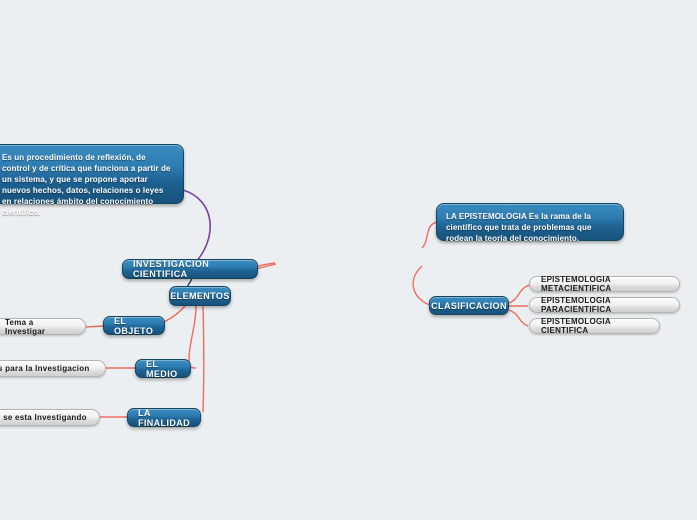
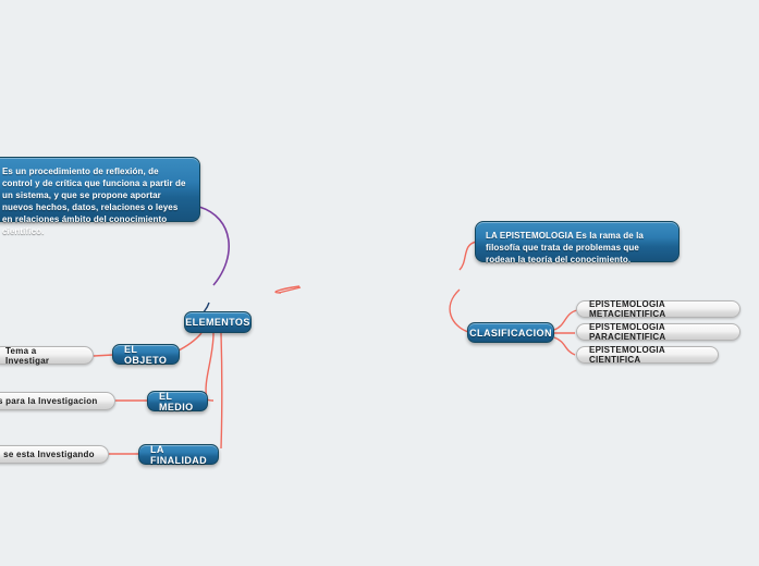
  Es un procedimiento de reflexión, de control y de crítica que funciona a partir de un sistema, y que se propone aportar nuevos hechos, datos, relaciones o leyes en relaciones ámbito del conocimiento científico.
- LA EPISTEMOLOGIA Es la rama de la científico que trata de problemas que rodean la teoría del conocimiento.
+ LA EPISTEMOLOGIA Es la rama de la filosofía que trata de problemas que rodean la teoría del conocimiento.
- INVESTIGACION CIENTIFICA
  ELEMENTOS
  EL OBJETO
  EL MEDIO
  LA FINALIDAD
  Tema a Investigar
  s para la Investigacion
  se esta Investigando
  CLASIFICACION
  EPISTEMOLOGIA METACIENTIFICA
  EPISTEMOLOGIA PARACIENTIFICA
  EPISTEMOLOGIA CIENTIFICA
